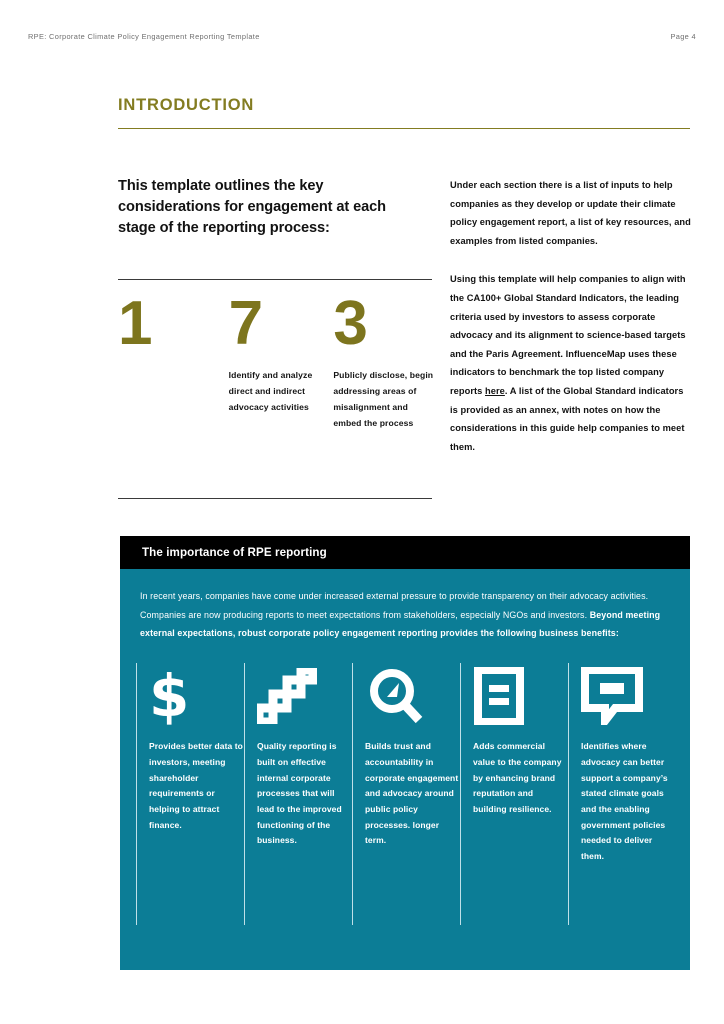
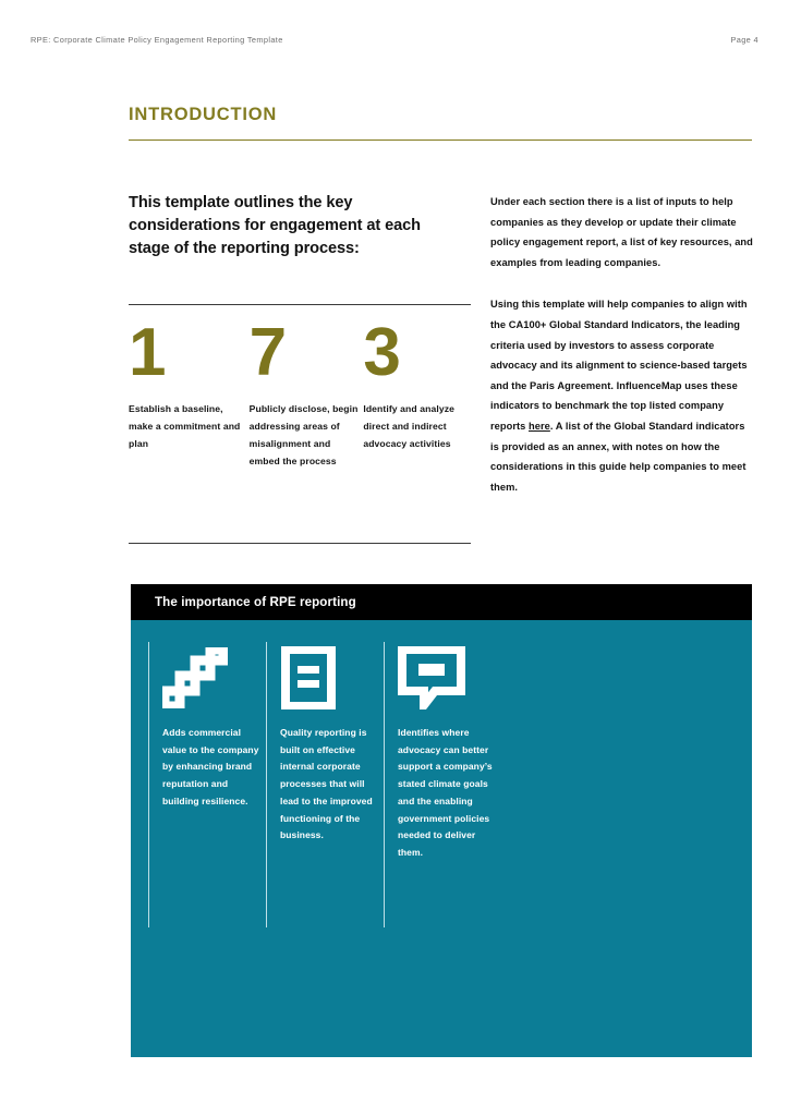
  RPE: Corporate Climate Policy Engagement Reporting Template
  Page 4
  INTRODUCTION
  This template outlines the key considerations for engagement at each stage of the reporting process:
  1
+ Establish a baseline, make a commitment and plan
  7
- Identify and analyze direct and indirect advocacy activities
+ Publicly disclose, begin addressing areas of misalignment and embed the process
  3
- Publicly disclose, begin addressing areas of misalignment and embed the process
+ Identify and analyze direct and indirect advocacy activities
- Under each section there is a list of inputs to help companies as they develop or update their climate policy engagement report, a list of key resources, and examples from listed companies.
+ Under each section there is a list of inputs to help companies as they develop or update their climate policy engagement report, a list of key resources, and examples from leading companies.
  Using this template will help companies to align with the CA100+ Global Standard Indicators, the leading criteria used by investors to assess corporate advocacy and its alignment to science-based targets and the Paris Agreement. InfluenceMap uses these indicators to benchmark the top listed company reports here. A list of the Global Standard indicators is provided as an annex, with notes on how the considerations in this guide help companies to meet them.
  The importance of RPE reporting
- In recent years, companies have come under increased external pressure to provide transparency on their advocacy activities. Companies are now producing reports to meet expectations from stakeholders, especially NGOs and investors. Beyond meeting external expectations, robust corporate policy engagement reporting provides the following business benefits:
- $
- Provides better data to investors, meeting shareholder requirements or helping to attract finance.
- Quality reporting is built on effective internal corporate processes that will lead to the improved functioning of the business.
+ Adds commercial value to the company by enhancing brand reputation and building resilience.
- Builds trust and accountability in corporate engagement and advocacy around public policy processes. longer term.
- Adds commercial value to the company by enhancing brand reputation and building resilience.
+ Quality reporting is built on effective internal corporate processes that will lead to the improved functioning of the business.
  Identifies where advocacy can better support a company’s stated climate goals and the enabling government policies needed to deliver them.
